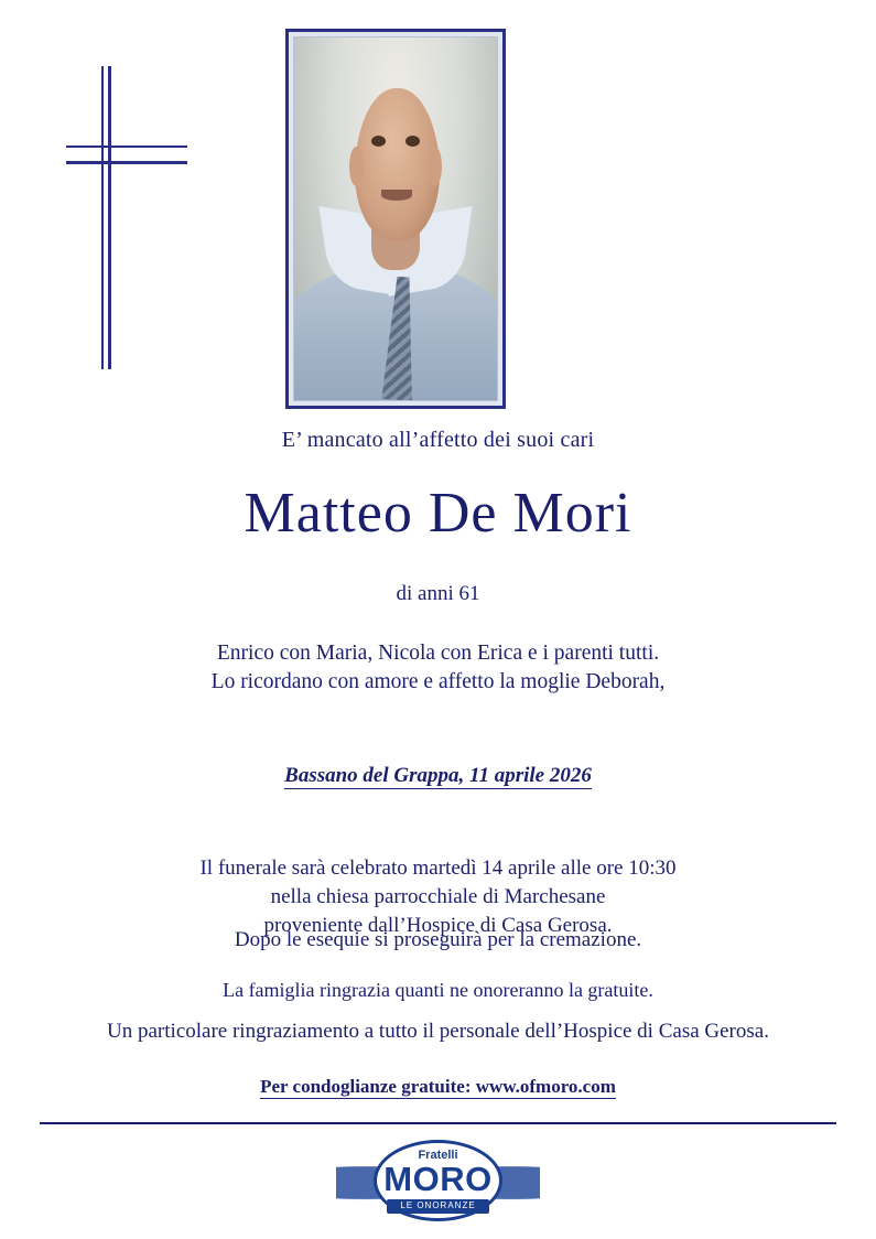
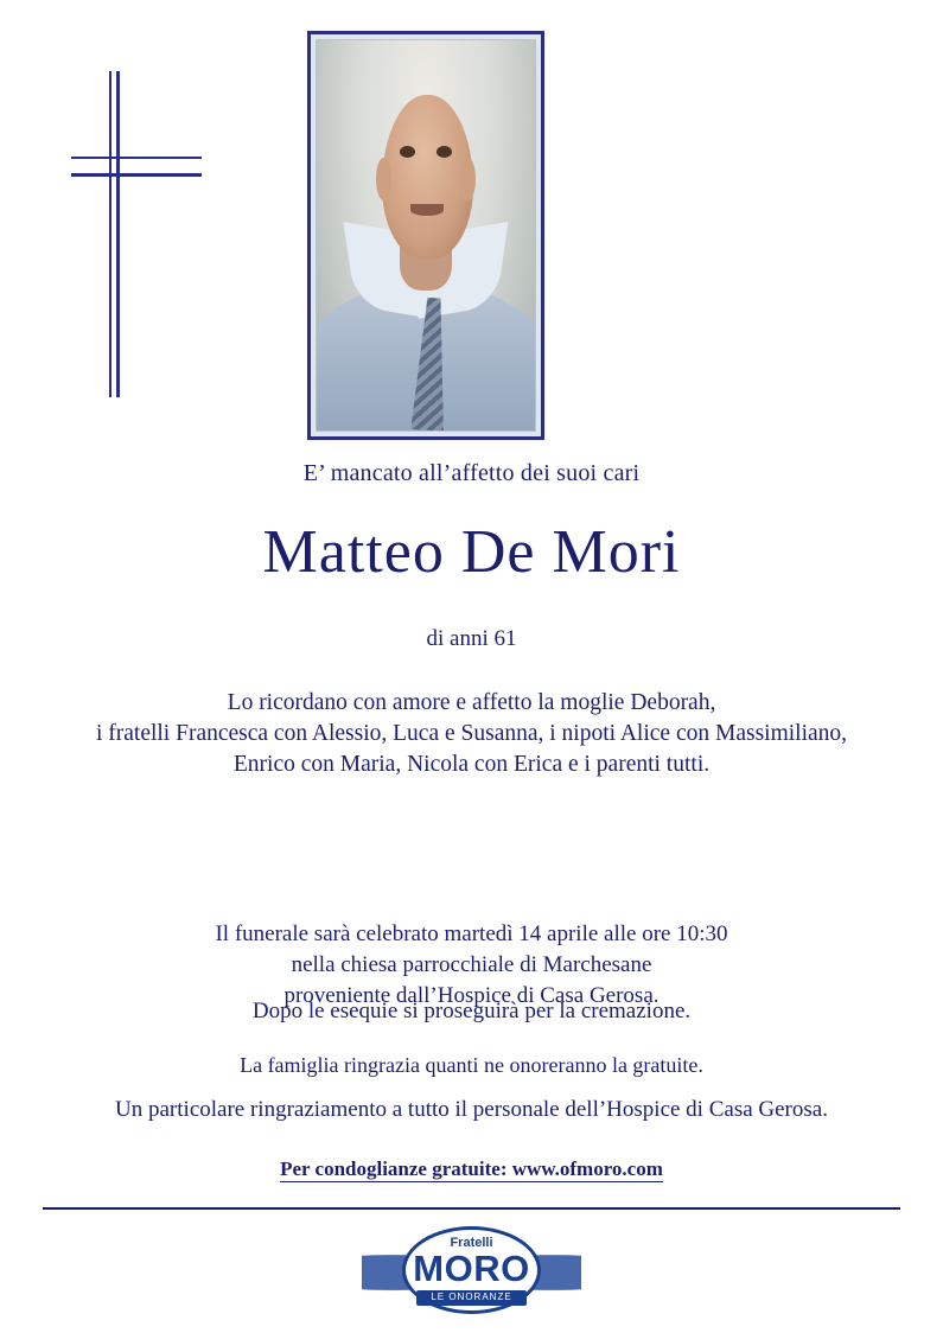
  E’ mancato all’affetto dei suoi cari
  Matteo De Mori
  di anni 61
- Enrico con Maria, Nicola con Erica e i parenti tutti.
+ Lo ricordano con amore e affetto la moglie Deborah,
+ i fratelli Francesca con Alessio, Luca e Susanna, i nipoti Alice con Massimiliano,
- Lo ricordano con amore e affetto la moglie Deborah,
+ Enrico con Maria, Nicola con Erica e i parenti tutti.
- Bassano del Grappa, 11 aprile 2026
  Il funerale sarà celebrato martedì 14 aprile alle ore 10:30
  nella chiesa parrocchiale di Marchesane
  proveniente dall’Hospice di Casa Gerosa.
  Dopo le esequie si proseguirà per la cremazione.
  La famiglia ringrazia quanti ne onoreranno la gratuite.
  Un particolare ringraziamento a tutto il personale dell’Hospice di Casa Gerosa.
  Per condoglianze gratuite: www.ofmoro.com
  Fratelli
  MORO
  LE ONORANZE
